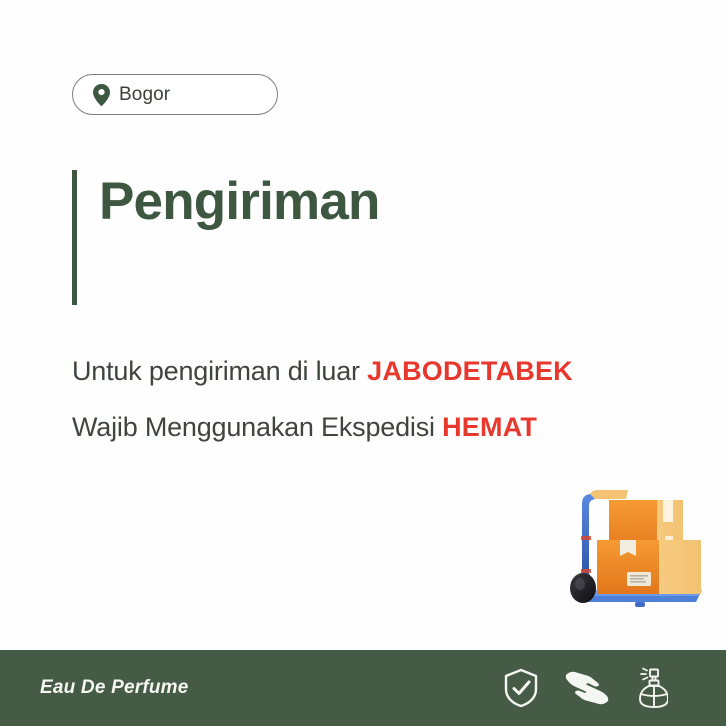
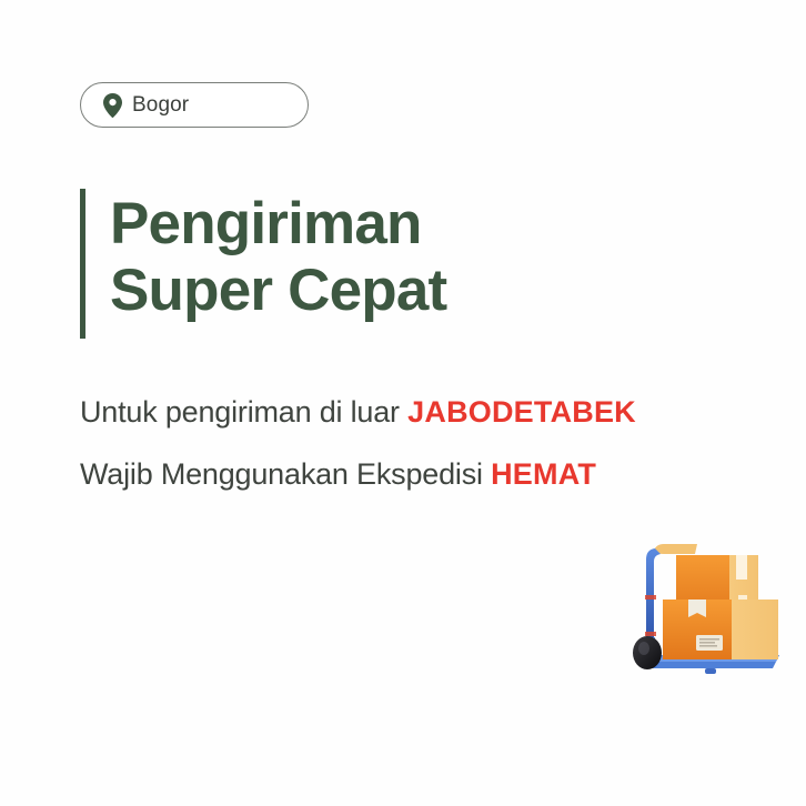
  Bogor
  Pengiriman
+ Super Cepat
  Untuk pengiriman di luar JABODETABEK
  Wajib Menggunakan Ekspedisi HEMAT
- Eau De Perfume
